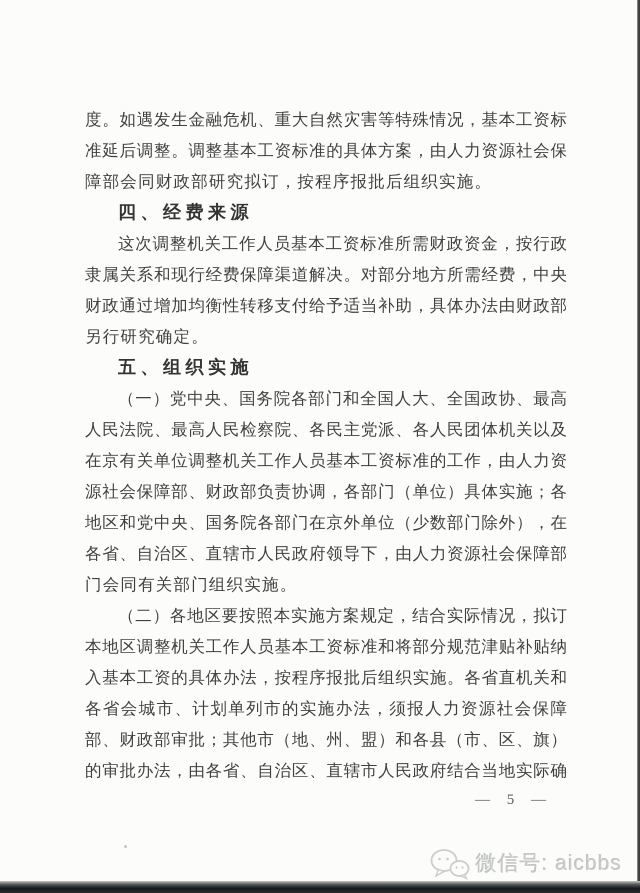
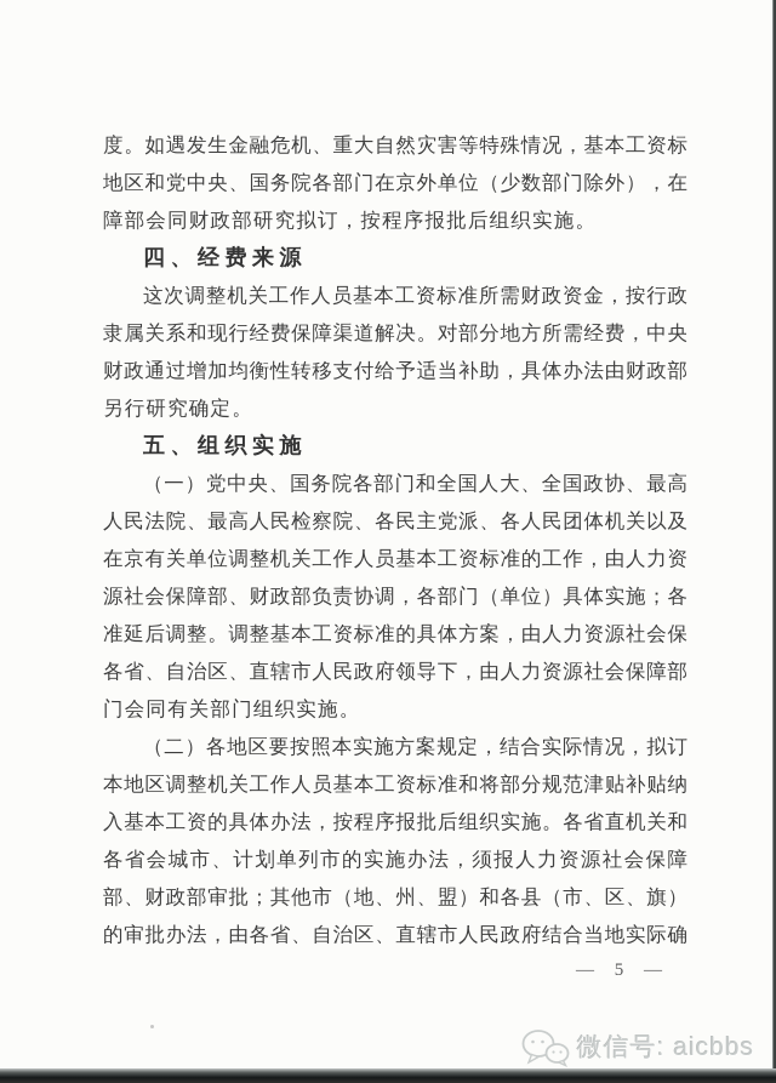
  度。如遇发生金融危机、重大自然灾害等特殊情况，基本工资标
- 准延后调整。调整基本工资标准的具体方案，由人力资源社会保
+ 地区和党中央、国务院各部门在京外单位（少数部门除外），在
  障部会同财政部研究拟订，按程序报批后组织实施。
  四、经费来源
  这次调整机关工作人员基本工资标准所需财政资金，按行政
  隶属关系和现行经费保障渠道解决。对部分地方所需经费，中央
  财政通过增加均衡性转移支付给予适当补助，具体办法由财政部
  另行研究确定。
  五、组织实施
  （一）党中央、国务院各部门和全国人大、全国政协、最高
  人民法院、最高人民检察院、各民主党派、各人民团体机关以及
  在京有关单位调整机关工作人员基本工资标准的工作，由人力资
  源社会保障部、财政部负责协调，各部门（单位）具体实施；各
- 地区和党中央、国务院各部门在京外单位（少数部门除外），在
+ 准延后调整。调整基本工资标准的具体方案，由人力资源社会保
  各省、自治区、直辖市人民政府领导下，由人力资源社会保障部
  门会同有关部门组织实施。
  （二）各地区要按照本实施方案规定，结合实际情况，拟订
  本地区调整机关工作人员基本工资标准和将部分规范津贴补贴纳
  入基本工资的具体办法，按程序报批后组织实施。各省直机关和
  各省会城市、计划单列市的实施办法，须报人力资源社会保障
  部、财政部审批；其他市（地、州、盟）和各县（市、区、旗）
  的审批办法，由各省、自治区、直辖市人民政府结合当地实际确
  — 5 —
  微信号: aicbbs
